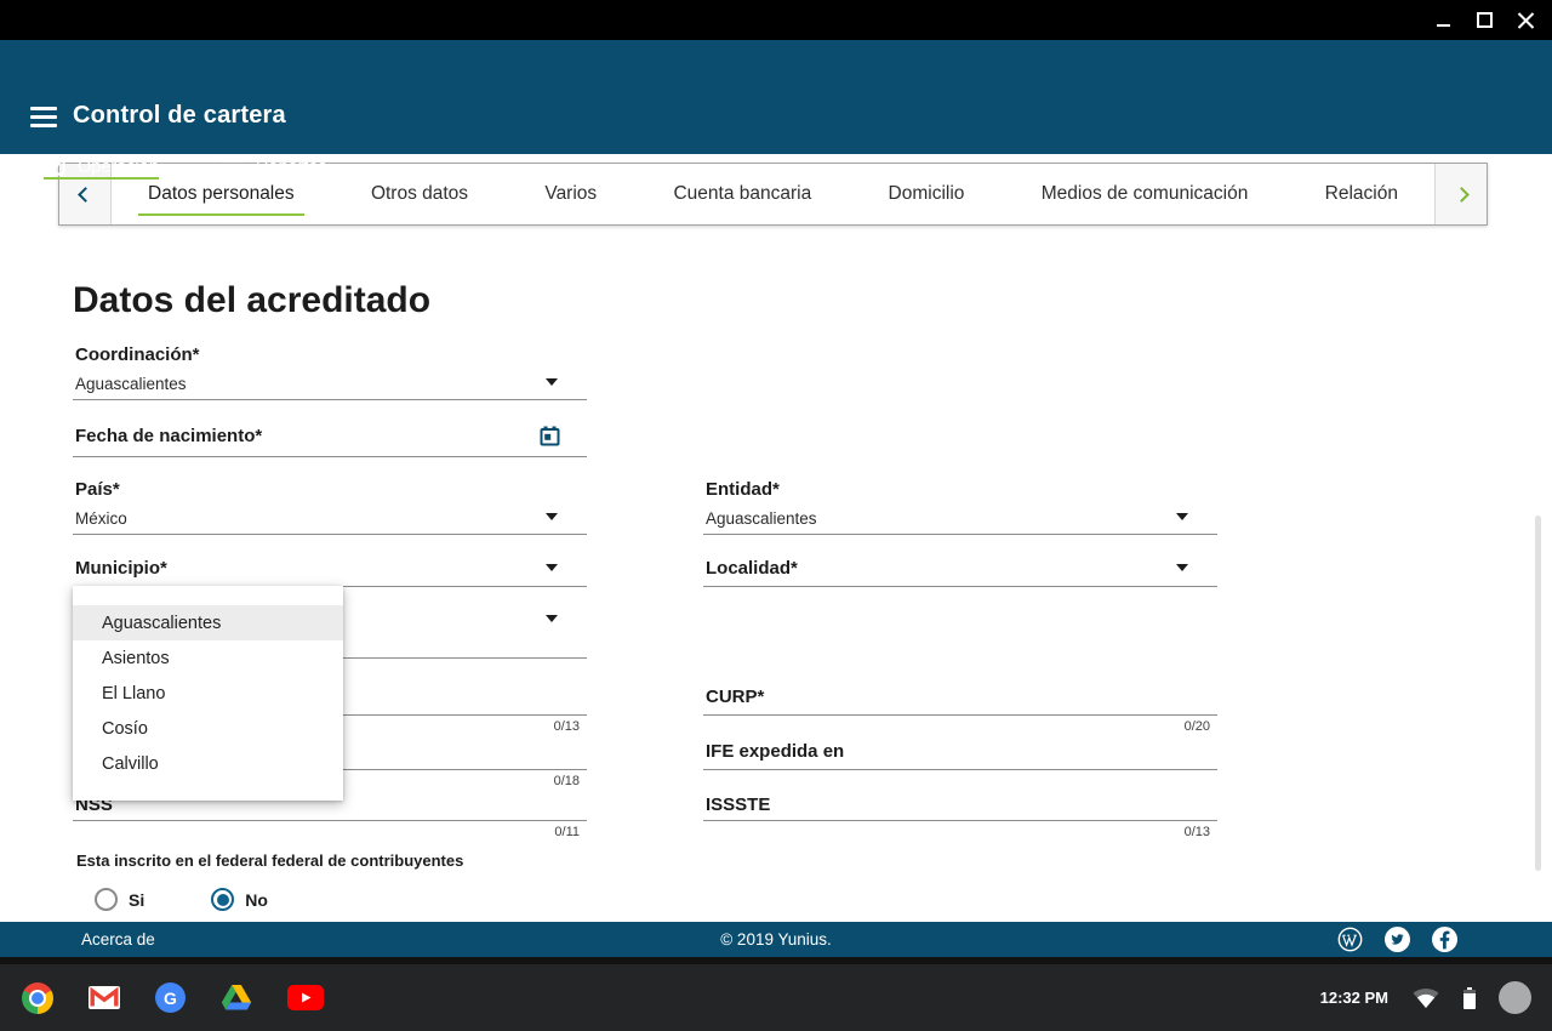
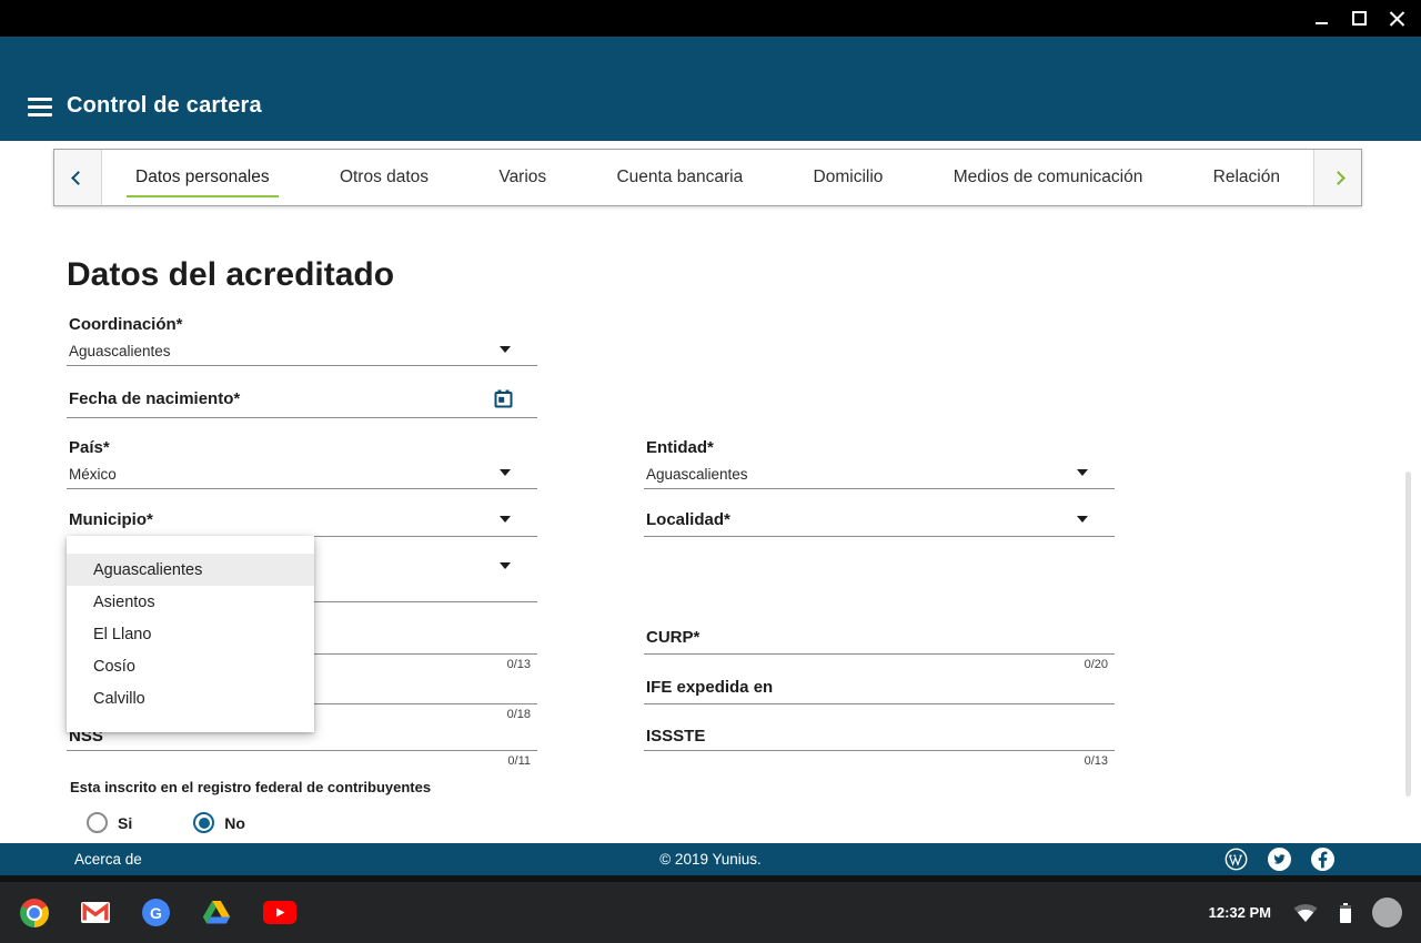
  Control de cartera
- Operación
- Reportes
  Datos personales
  Otros datos
  Varios
  Cuenta bancaria
  Domicilio
  Medios de comunicación
  Relación
  Datos del acreditado
  Coordinación*
  Aguascalientes
  Fecha de nacimiento*
  País*
  México
  Municipio*
  0/13
  0/18
  NSS
  0/11
  Entidad*
  Aguascalientes
  Localidad*
  CURP*
  0/20
  IFE expedida en
  ISSSTE
  0/13
- Esta inscrito en el federal federal de contribuyentes
+ Esta inscrito en el registro federal de contribuyentes
  Si
  No
  Aguascalientes
  Asientos
  El Llano
  Cosío
  Calvillo
  Acerca de
  © 2019 Yunius.
  G
  12:32 PM
